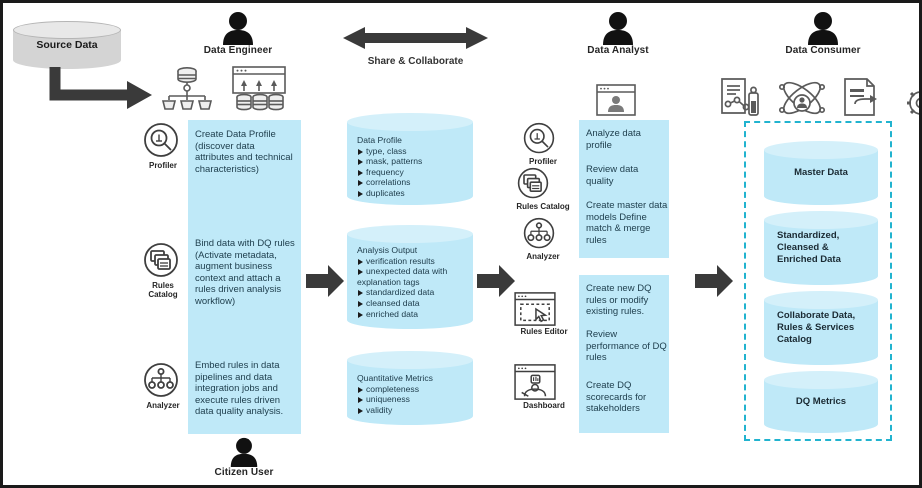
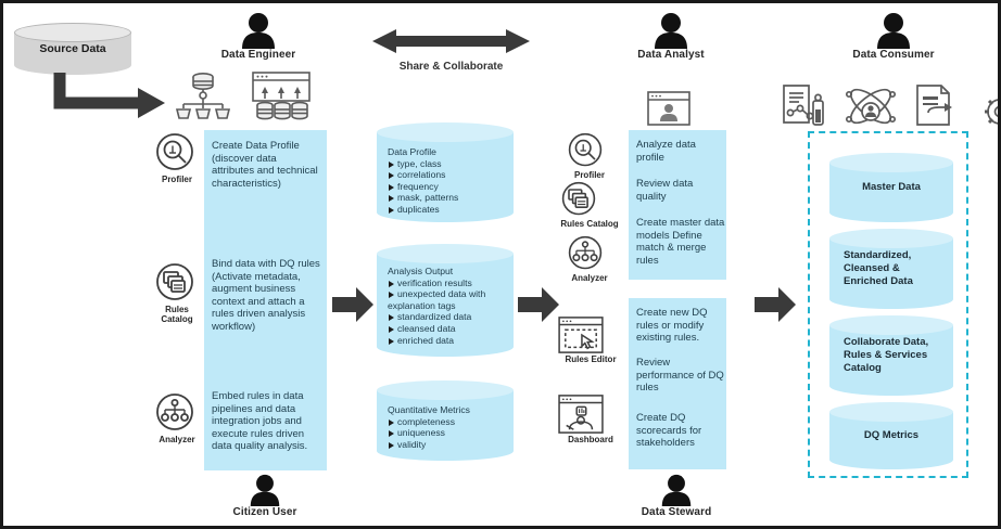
  Source Data
  Data Engineer
  Share & Collaborate
  Data Analyst
  Data Consumer
  Profiler
  Rules
  Catalog
  Analyzer
  Create Data Profile (discover data attributes and technical characteristics)
  Bind data with DQ rules (Activate metadata, augment business context and attach a rules driven analysis workflow)
  Embed rules in data pipelines and data integration jobs and execute rules driven data quality analysis.
  Data Profile
  type, class
- mask, patterns
+ correlations
  frequency
- correlations
+ mask, patterns
  duplicates
  Analysis Output
  verification results
  unexpected data with
  explanation tags
  standardized data
  cleansed data
  enriched data
  Quantitative Metrics
  completeness
  uniqueness
  validity
  Profiler
  Rules Catalog
  Analyzer
  Rules Editor
  Dashboard
  Analyze data profile
  Review data quality
  Create master data models Define match & merge rules
  Create new DQ rules or modify existing rules.
  Review performance of DQ rules
  Create DQ scorecards for stakeholders
  Master Data
  Standardized, Cleansed & Enriched Data
  Collaborate Data, Rules & Services Catalog
  DQ Metrics
  Citizen User
+ Data Steward
